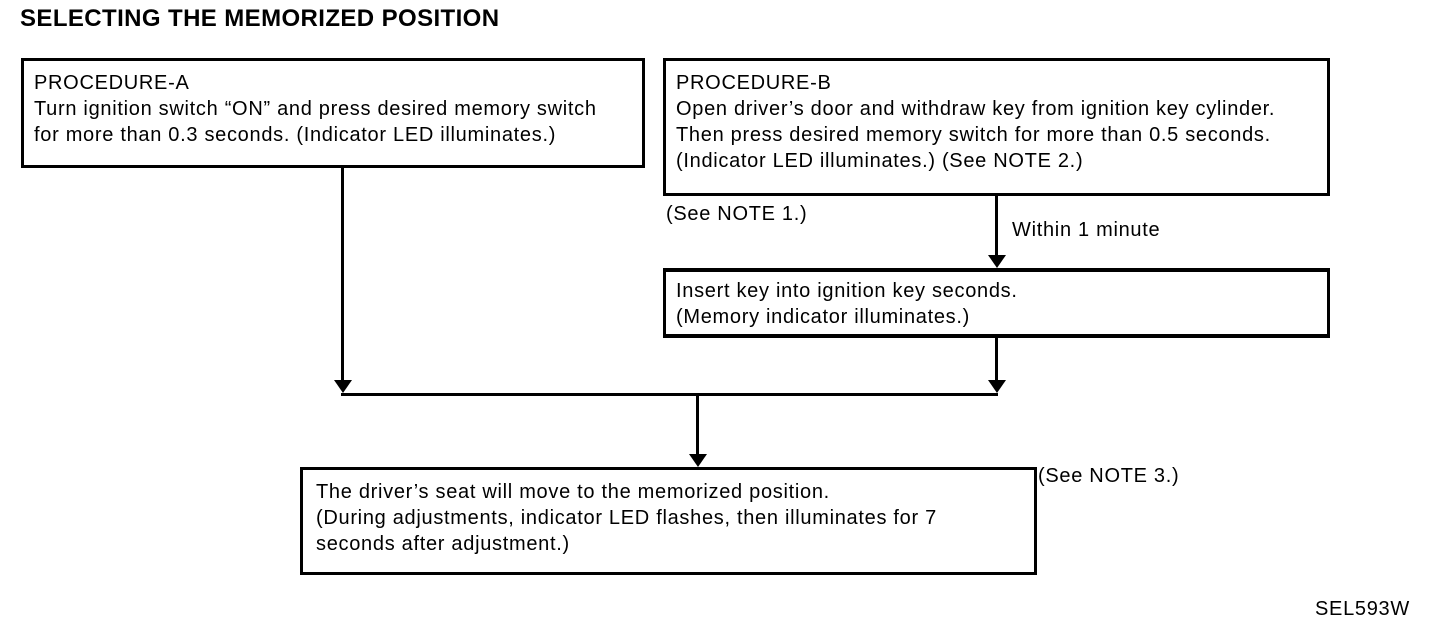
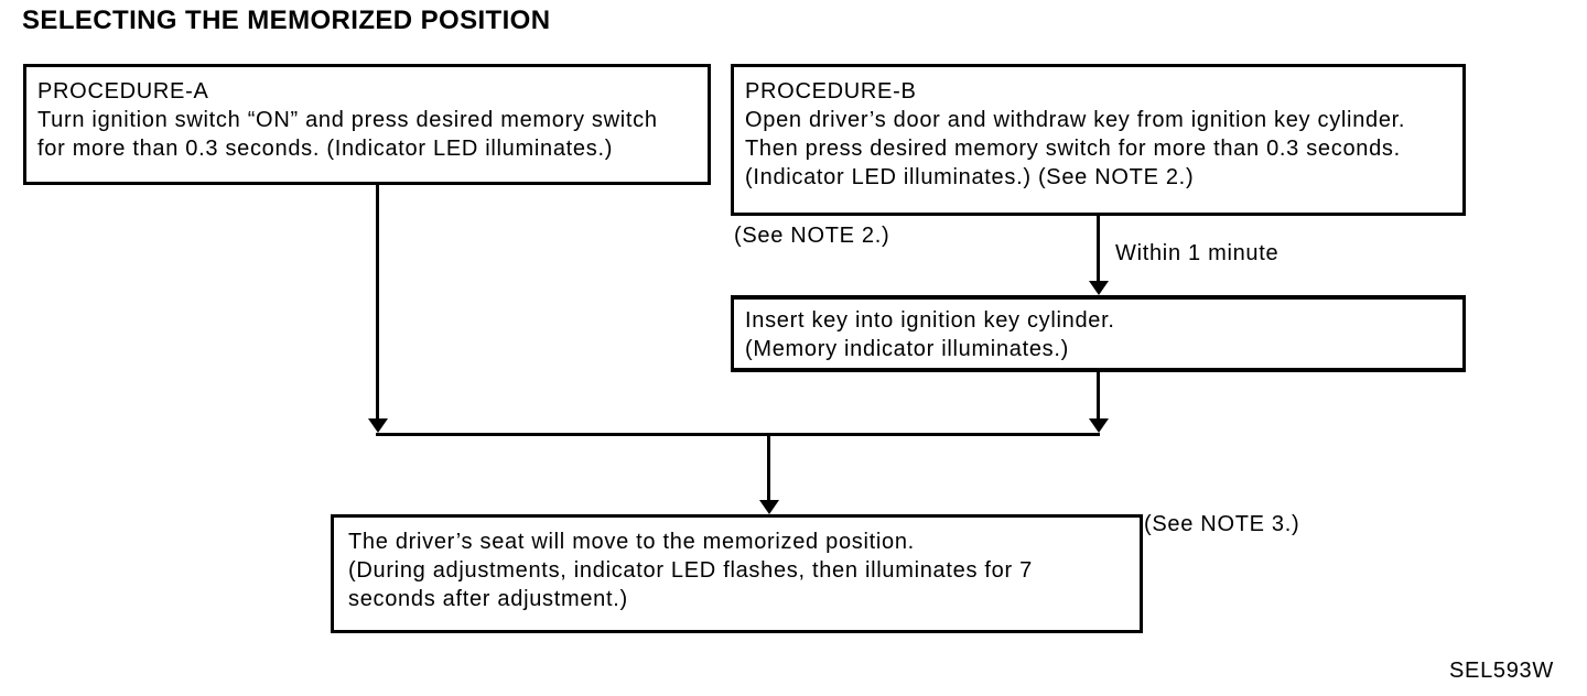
  SELECTING THE MEMORIZED POSITION
  PROCEDURE-A
  Turn ignition switch “ON” and press desired memory switch
  for more than 0.3 seconds. (Indicator LED illuminates.)
  PROCEDURE-B
  Open driver’s door and withdraw key from ignition key cylinder.
- Then press desired memory switch for more than 0.5 seconds.
+ Then press desired memory switch for more than 0.3 seconds.
  (Indicator LED illuminates.) (See NOTE 2.)
- (See NOTE 1.)
+ (See NOTE 2.)
  Within 1 minute
- Insert key into ignition key seconds.
+ Insert key into ignition key cylinder.
  (Memory indicator illuminates.)
  The driver’s seat will move to the memorized position.
  (During adjustments, indicator LED flashes, then illuminates for 7
  seconds after adjustment.)
  (See NOTE 3.)
  SEL593W
